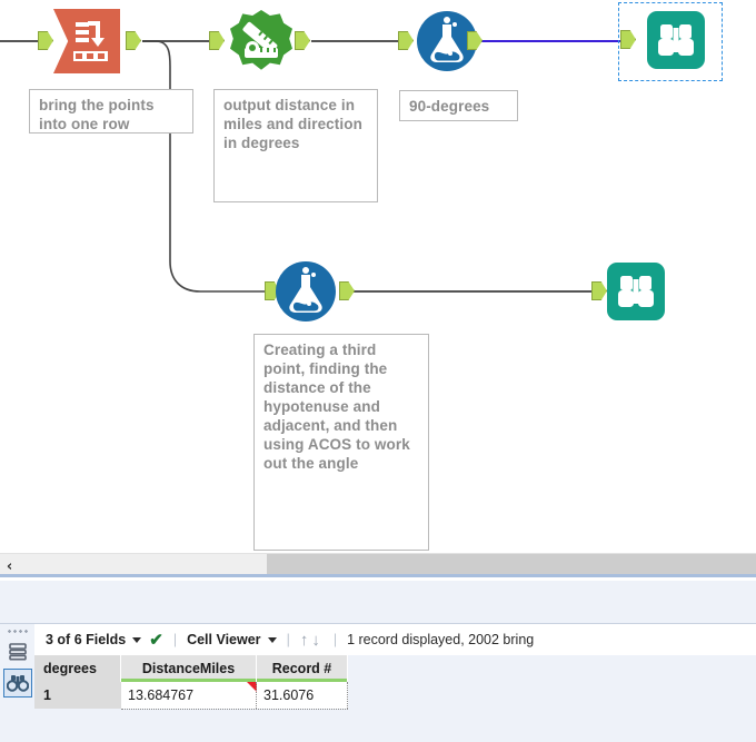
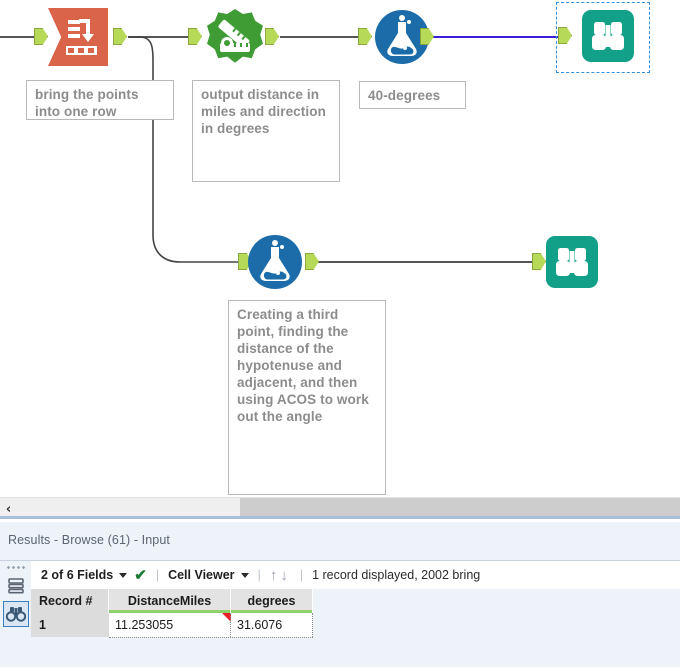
  bring the points into one row
  output distance in miles and direction in degrees
- 90-degrees
+ 40-degrees
  Creating a third point, finding the distance of the hypotenuse and adjacent, and then using ACOS to work out the angle
  ‹
+ Results - Browse (61) - Input
- 3 of 6 Fields
+ 2 of 6 Fields
  ✔
  |
  Cell Viewer
  |
  ↑
  ↓
  |
  1 record displayed, 2002 bring
- degrees
+ Record #
  DistanceMiles
- Record #
+ degrees
  1
- 13.684767
+ 11.253055
  31.6076
